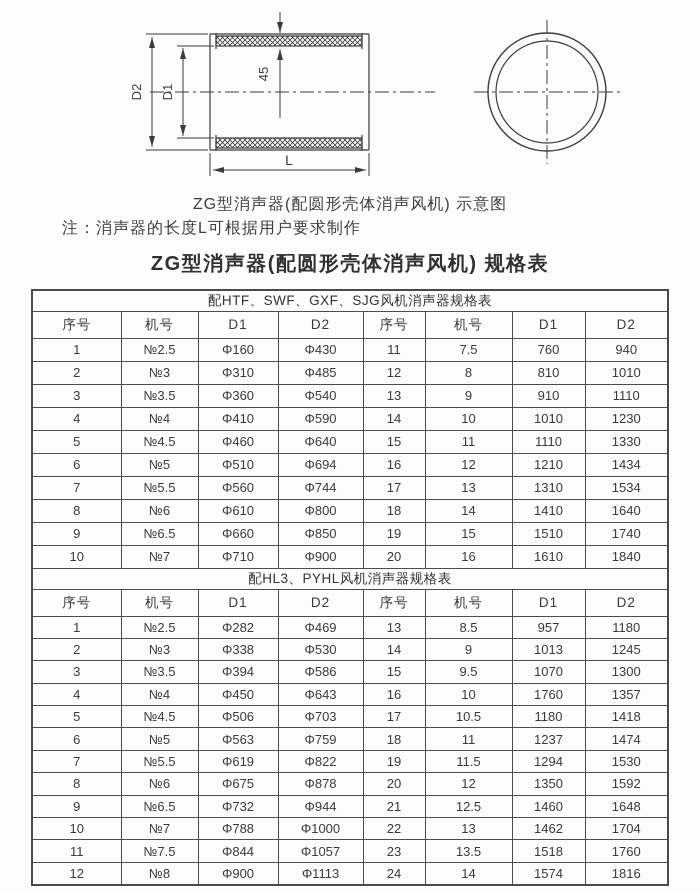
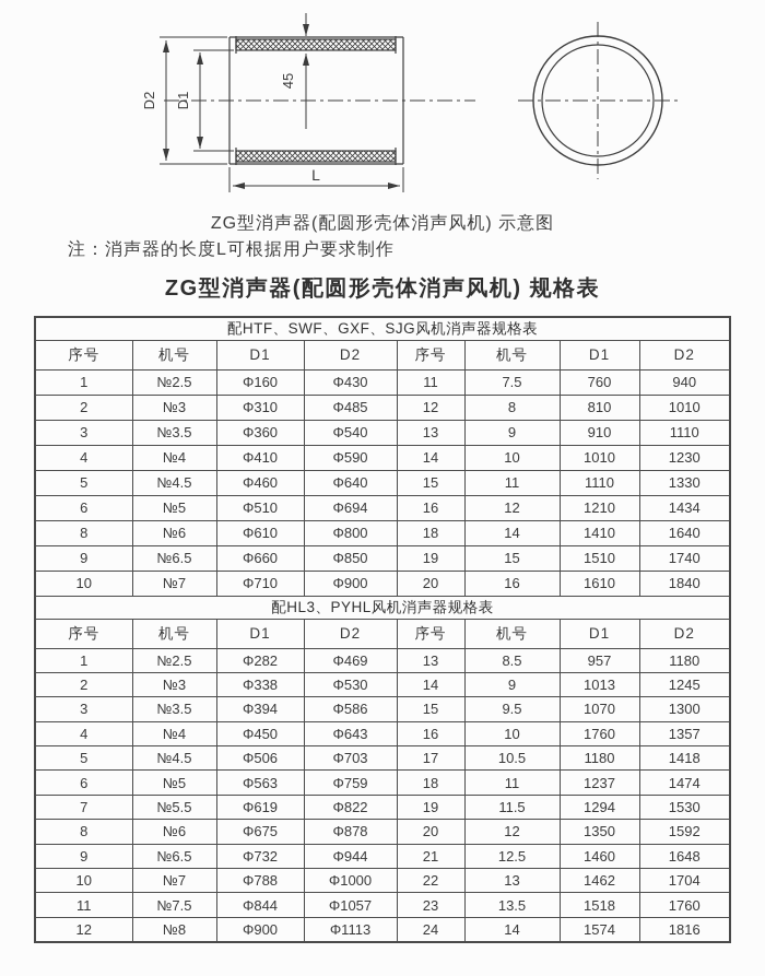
  L
  ZG型消声器(配圆形壳体消声风机) 示意图
  注：消声器的长度L可根据用户要求制作
  ZG型消声器(配圆形壳体消声风机) 规格表
  配HTF、SWF、GXF、SJG风机消声器规格表
  序号	机号	D1	D2	序号	机号	D1	D2
  1	№2.5	Φ160	Φ430	11	7.5	760	940
  2	№3	Φ310	Φ485	12	8	810	1010
  3	№3.5	Φ360	Φ540	13	9	910	1110
  4	№4	Φ410	Φ590	14	10	1010	1230
  5	№4.5	Φ460	Φ640	15	11	1110	1330
  6	№5	Φ510	Φ694	16	12	1210	1434
- 7	№5.5	Φ560	Φ744	17	13	1310	1534
  8	№6	Φ610	Φ800	18	14	1410	1640
  9	№6.5	Φ660	Φ850	19	15	1510	1740
  10	№7	Φ710	Φ900	20	16	1610	1840
  配HL3、PYHL风机消声器规格表
  序号	机号	D1	D2	序号	机号	D1	D2
  1	№2.5	Φ282	Φ469	13	8.5	957	1180
  2	№3	Φ338	Φ530	14	9	1013	1245
  3	№3.5	Φ394	Φ586	15	9.5	1070	1300
  4	№4	Φ450	Φ643	16	10	1760	1357
  5	№4.5	Φ506	Φ703	17	10.5	1180	1418
  6	№5	Φ563	Φ759	18	11	1237	1474
  7	№5.5	Φ619	Φ822	19	11.5	1294	1530
  8	№6	Φ675	Φ878	20	12	1350	1592
  9	№6.5	Φ732	Φ944	21	12.5	1460	1648
  10	№7	Φ788	Φ1000	22	13	1462	1704
  11	№7.5	Φ844	Φ1057	23	13.5	1518	1760
  12	№8	Φ900	Φ1113	24	14	1574	1816
